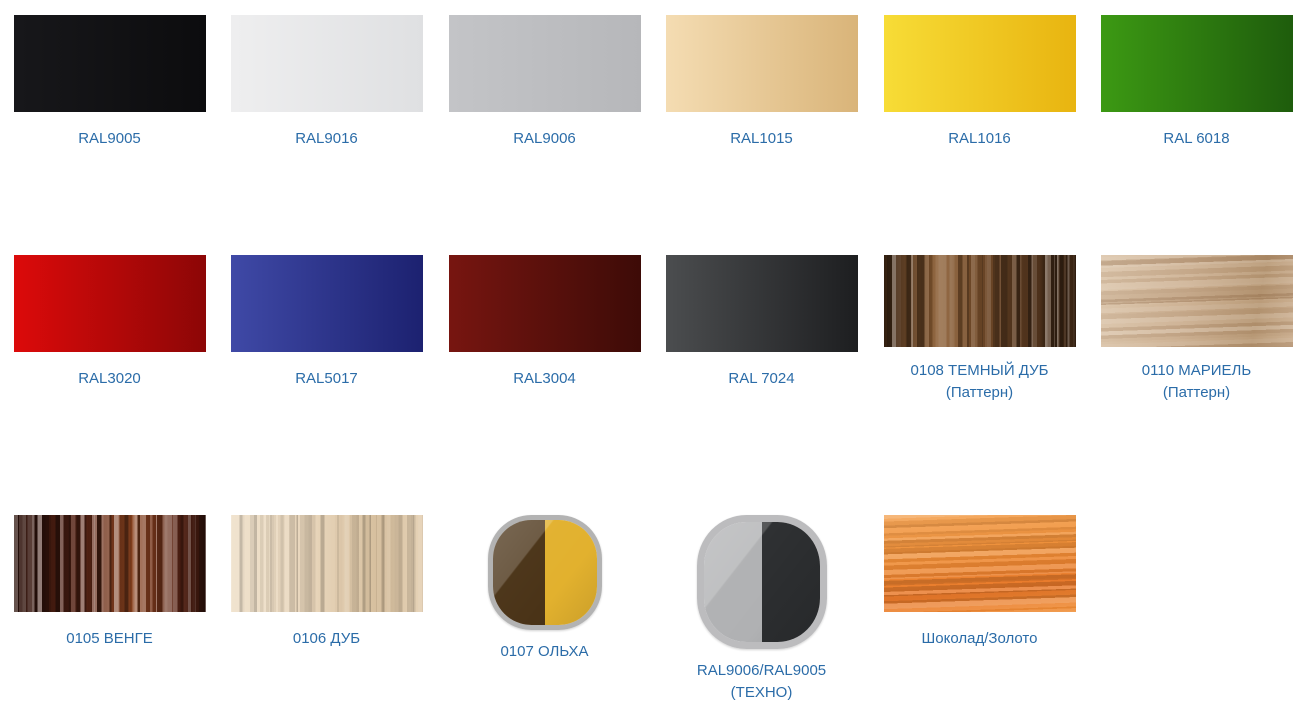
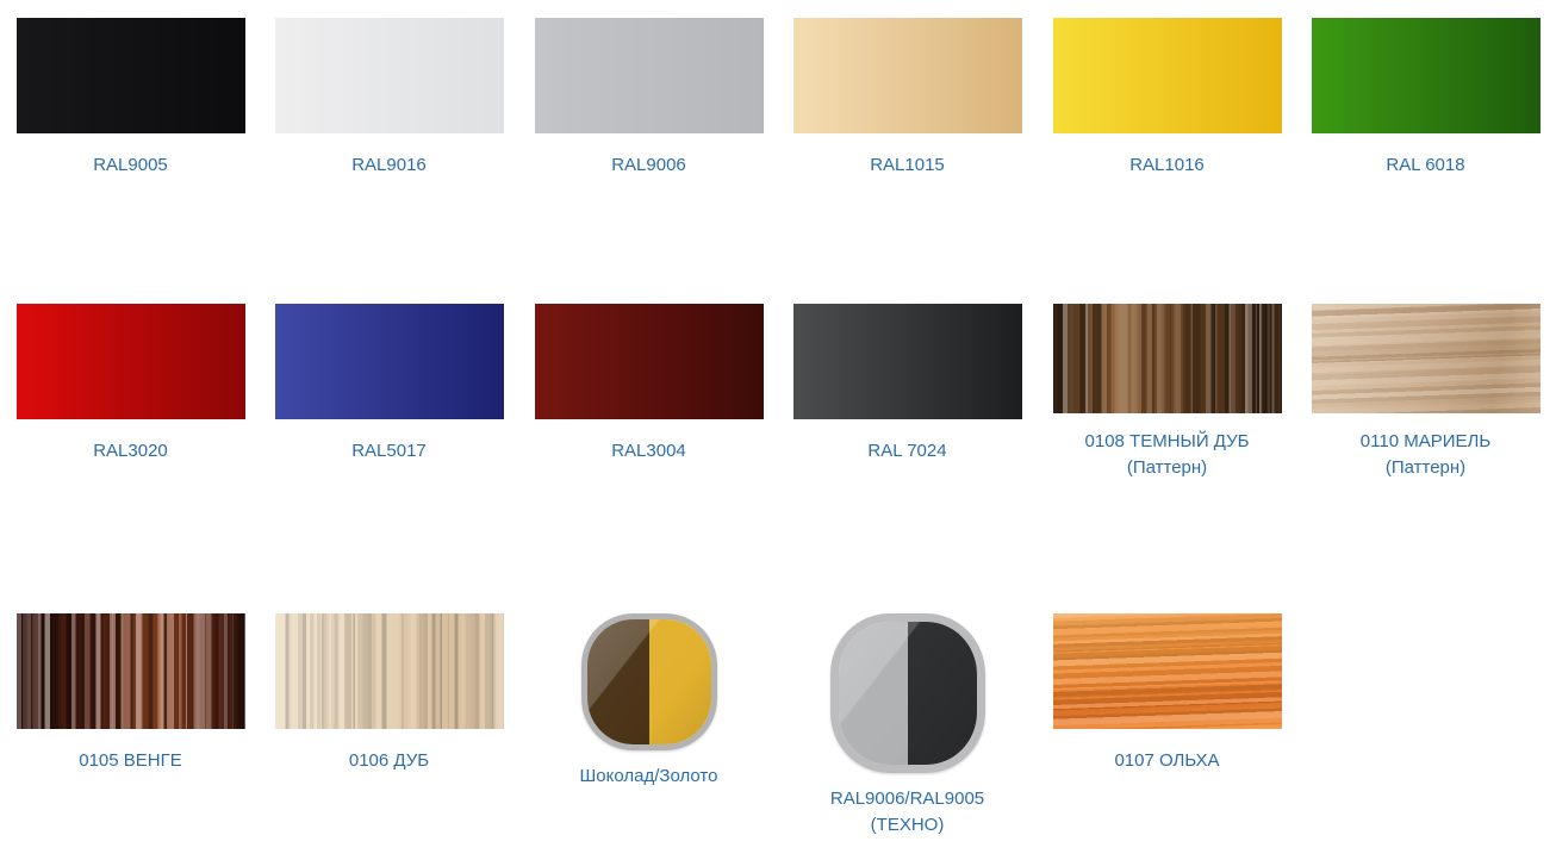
  RAL9005
  RAL9016
  RAL9006
  RAL1015
  RAL1016
  RAL 6018
  RAL3020
  RAL5017
  RAL3004
  RAL 7024
  0108 ТЕМНЫЙ ДУБ
  (Паттерн)
  0110 МАРИЕЛЬ
  (Паттерн)
  0105 ВЕНГЕ
  0106 ДУБ
- 0107 ОЛЬХА
+ Шоколад/Золото
  RAL9006/RAL9005
  (ТЕХНО)
- Шоколад/Золото
+ 0107 ОЛЬХА
